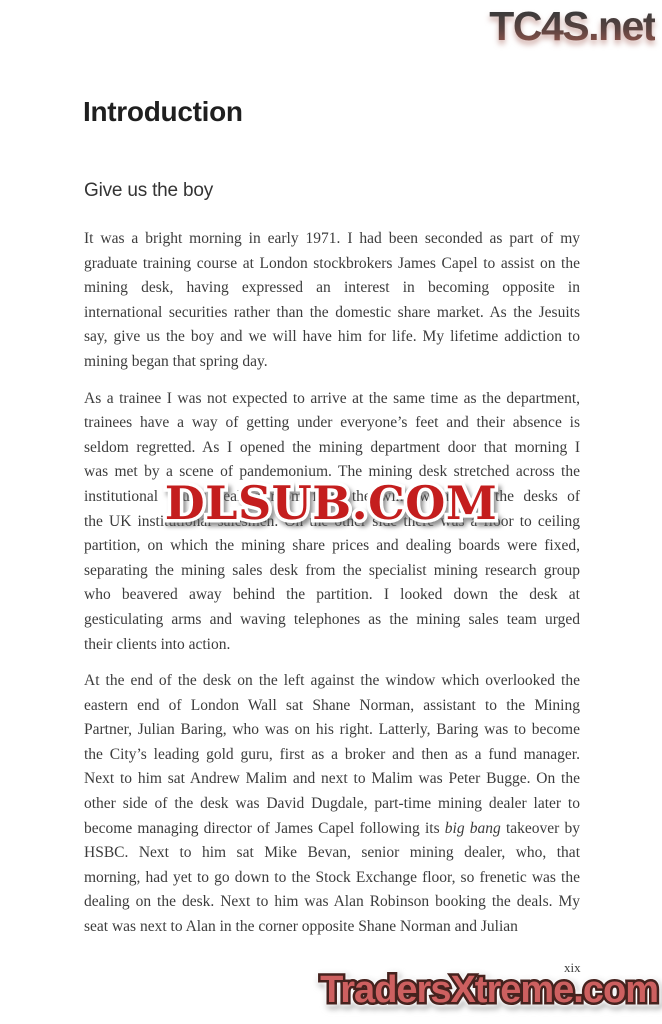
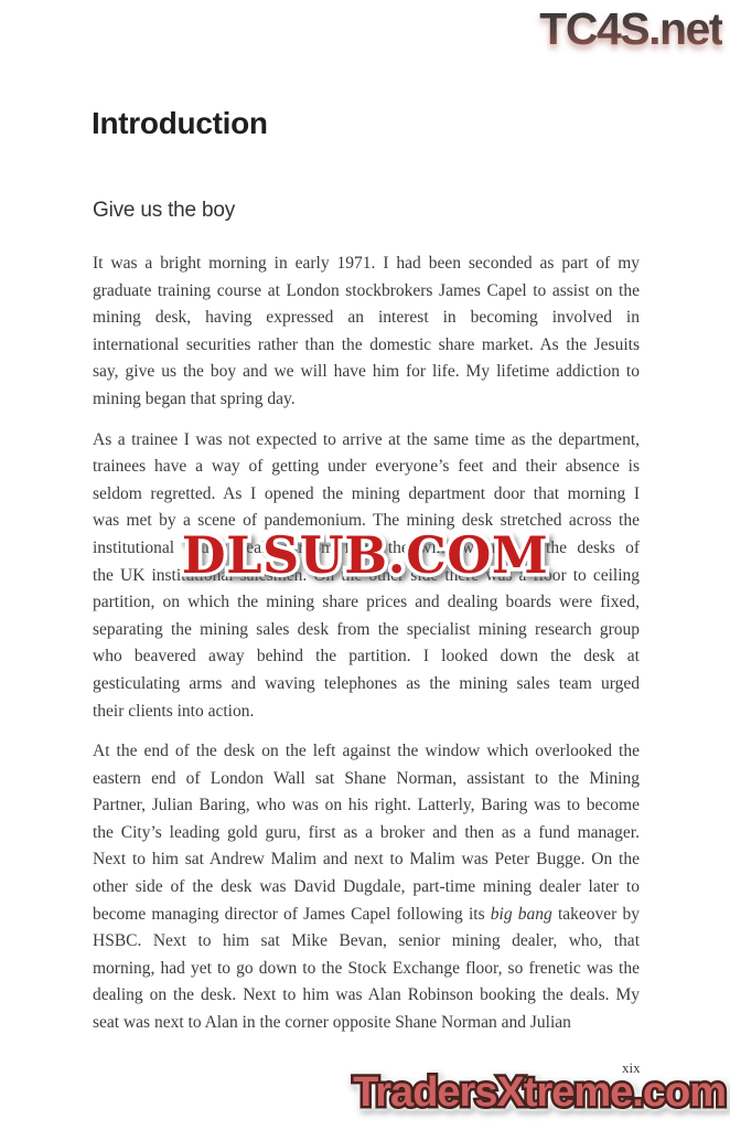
  TC4S.net
  Introduction
  Give us the boy
  It was a bright morning in early 1971. I had been seconded as part of my
  graduate training course at London stockbrokers James Capel to assist on the
- mining desk, having expressed an interest in becoming opposite in
+ mining desk, having expressed an interest in becoming involved in
  international securities rather than the domestic share market. As the Jesuits
  say, give us the boy and we will have him for life. My lifetime addiction to
  mining began that spring day.
  As a trainee I was not expected to arrive at the same time as the department,
  trainees have a way of getting under everyone’s feet and their absence is
  seldom regretted. As I opened the mining department door that morning I
  was met by a scene of pandemonium. The mining desk stretched across the
  institutional equity dealing room from the window side to the desks of
  the UK institutional salesmen. On the other side there was a floor to ceiling
  partition, on which the mining share prices and dealing boards were fixed,
  separating the mining sales desk from the specialist mining research group
  who beavered away behind the partition. I looked down the desk at
  gesticulating arms and waving telephones as the mining sales team urged
  their clients into action.
  At the end of the desk on the left against the window which overlooked the
  eastern end of London Wall sat Shane Norman, assistant to the Mining
  Partner, Julian Baring, who was on his right. Latterly, Baring was to become
  the City’s leading gold guru, first as a broker and then as a fund manager.
  Next to him sat Andrew Malim and next to Malim was Peter Bugge. On the
  other side of the desk was David Dugdale, part-time mining dealer later to
  become managing director of James Capel following its big bang takeover by
  HSBC. Next to him sat Mike Bevan, senior mining dealer, who, that
  morning, had yet to go down to the Stock Exchange floor, so frenetic was the
  dealing on the desk. Next to him was Alan Robinson booking the deals. My
  seat was next to Alan in the corner opposite Shane Norman and Julian
  DLSUB.COM
  xix
  TradersXtreme.com
